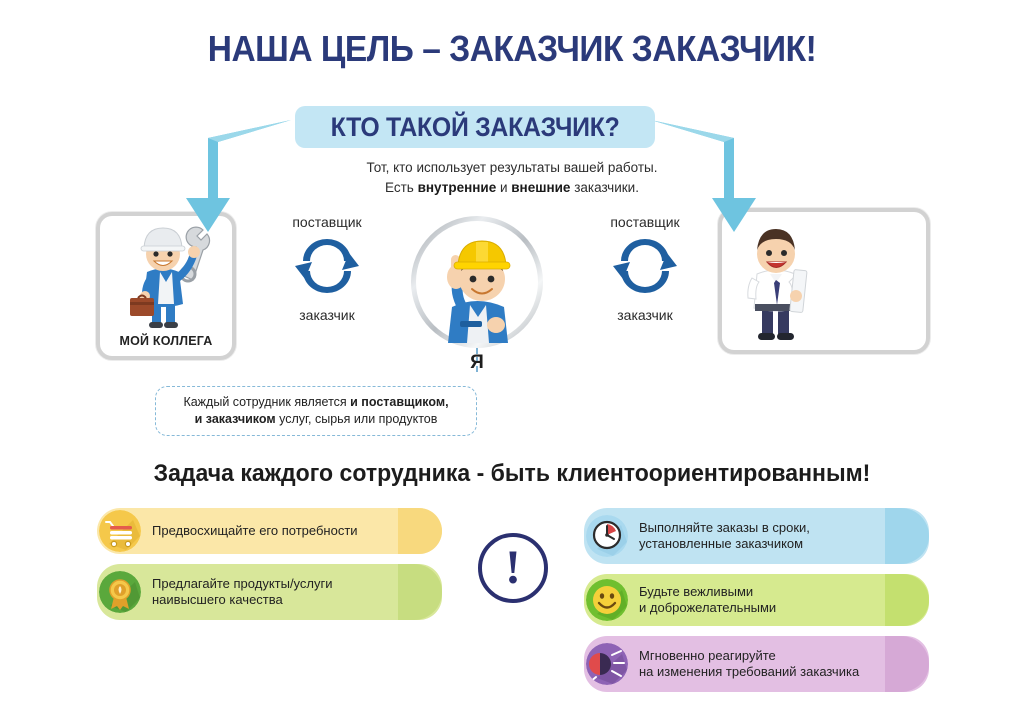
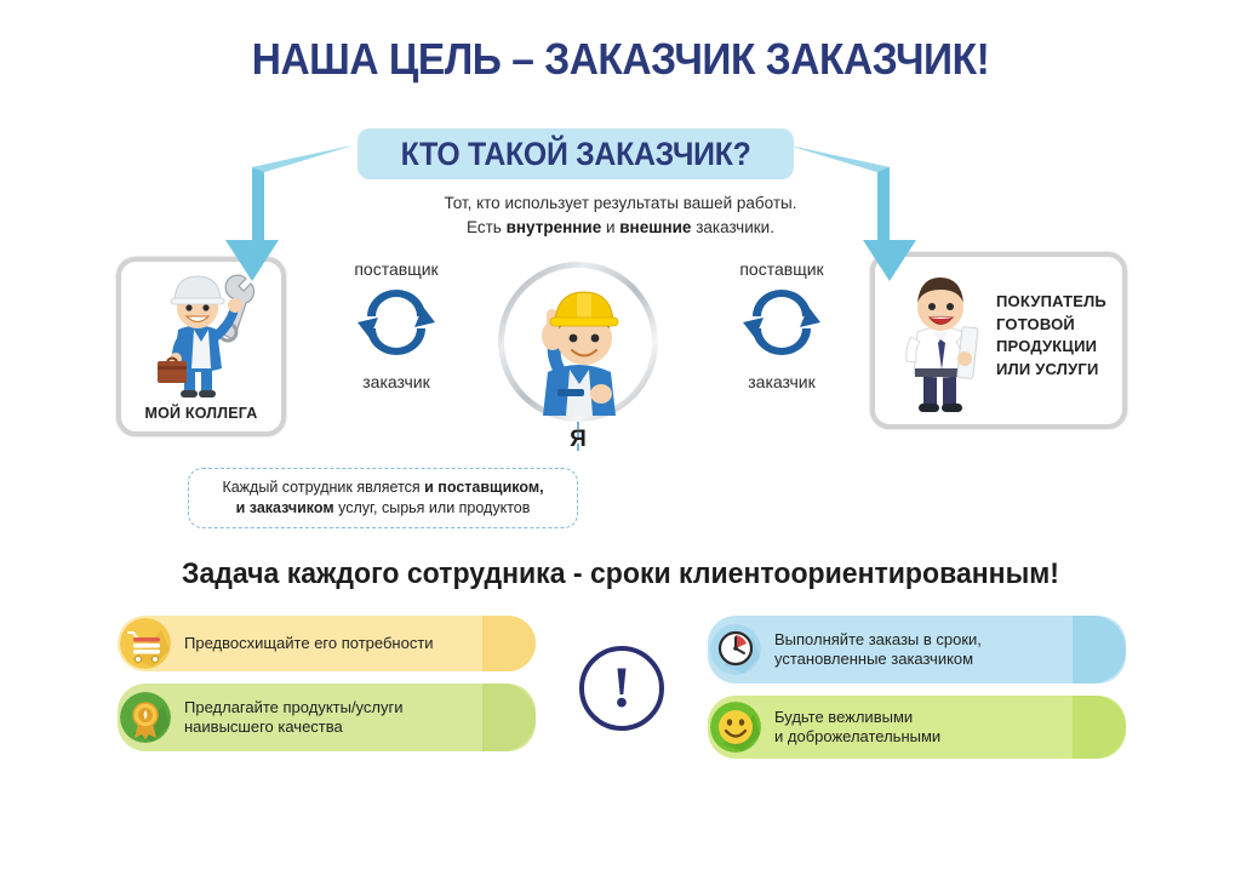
  НАША ЦЕЛЬ – ЗАКАЗЧИК ЗАКАЗЧИК!
  КТО ТАКОЙ ЗАКАЗЧИК?
  Тот, кто использует результаты вашей работы.
  Есть внутренние и внешние заказчики.
  МОЙ КОЛЛЕГА
+ ПОКУПАТЕЛЬ
+ ГОТОВОЙ
+ ПРОДУКЦИИ
+ ИЛИ УСЛУГИ
  поставщик
  заказчик
  поставщик
  заказчик
  Я
  Каждый сотрудник является и поставщиком,
  и заказчиком услуг, сырья или продуктов
- Задача каждого сотрудника - быть клиентоориентированным!
+ Задача каждого сотрудника - сроки клиентоориентированным!
  Предвосхищайте его потребности
  Предлагайте продукты/услуги
  наивысшего качества
  Выполняйте заказы в сроки,
  установленные заказчиком
  Будьте вежливыми
  и доброжелательными
- Мгновенно реагируйте
- на изменения требований заказчика
  !
